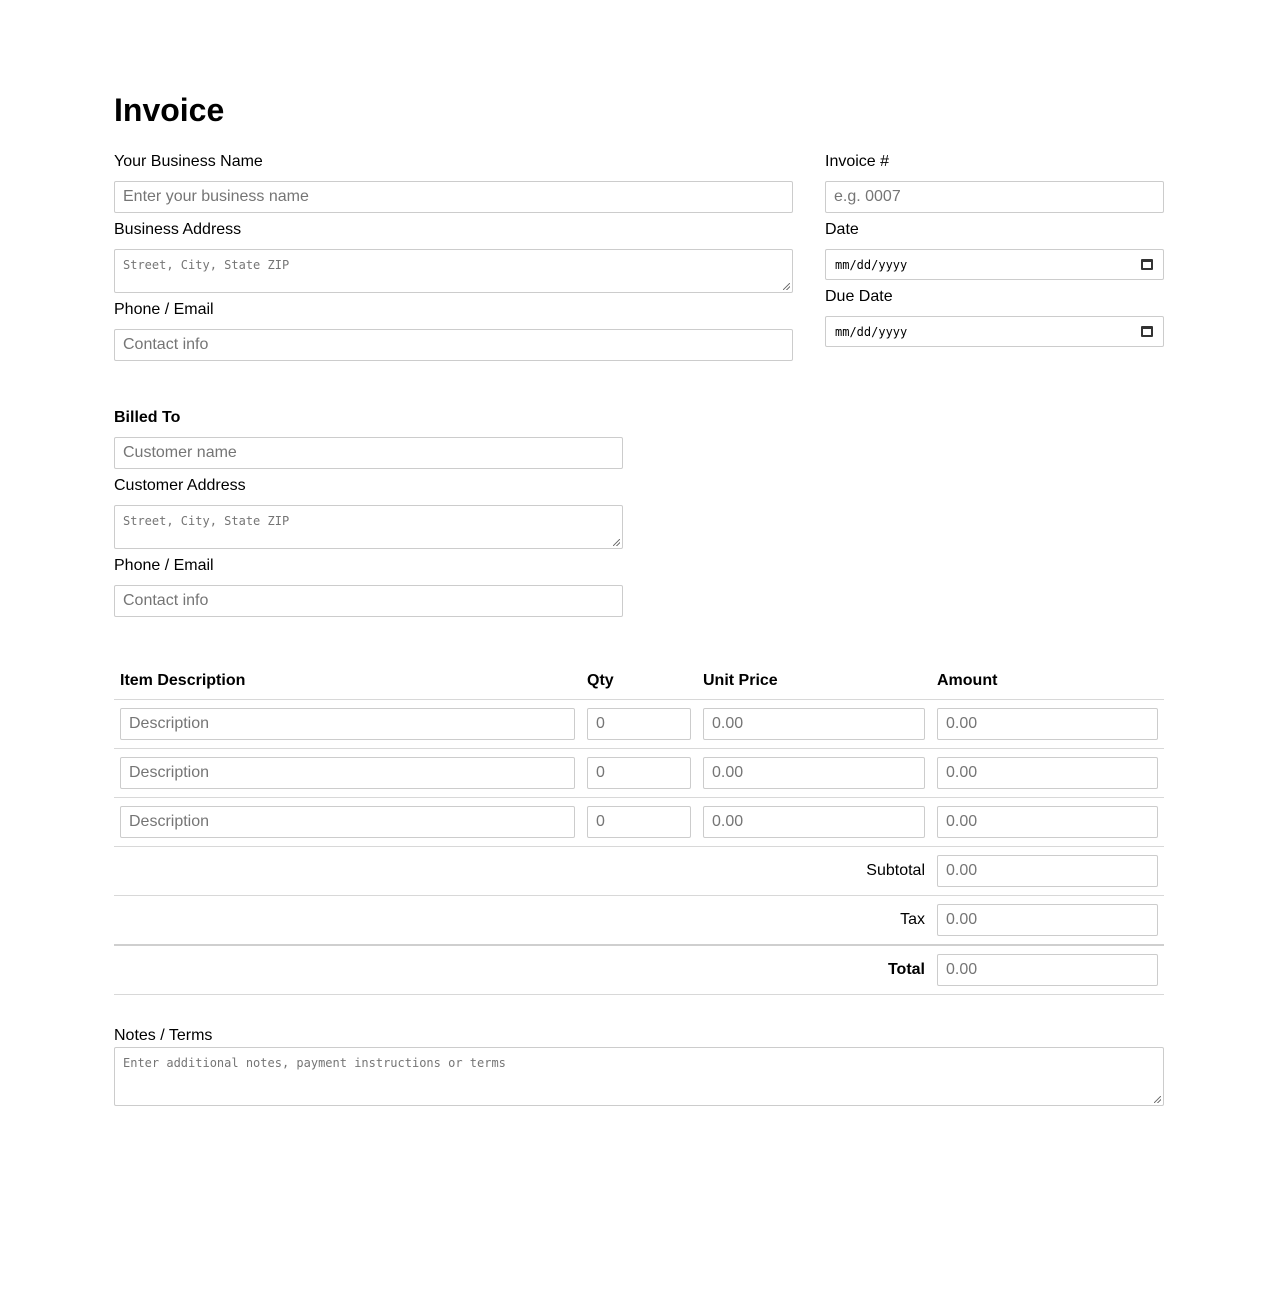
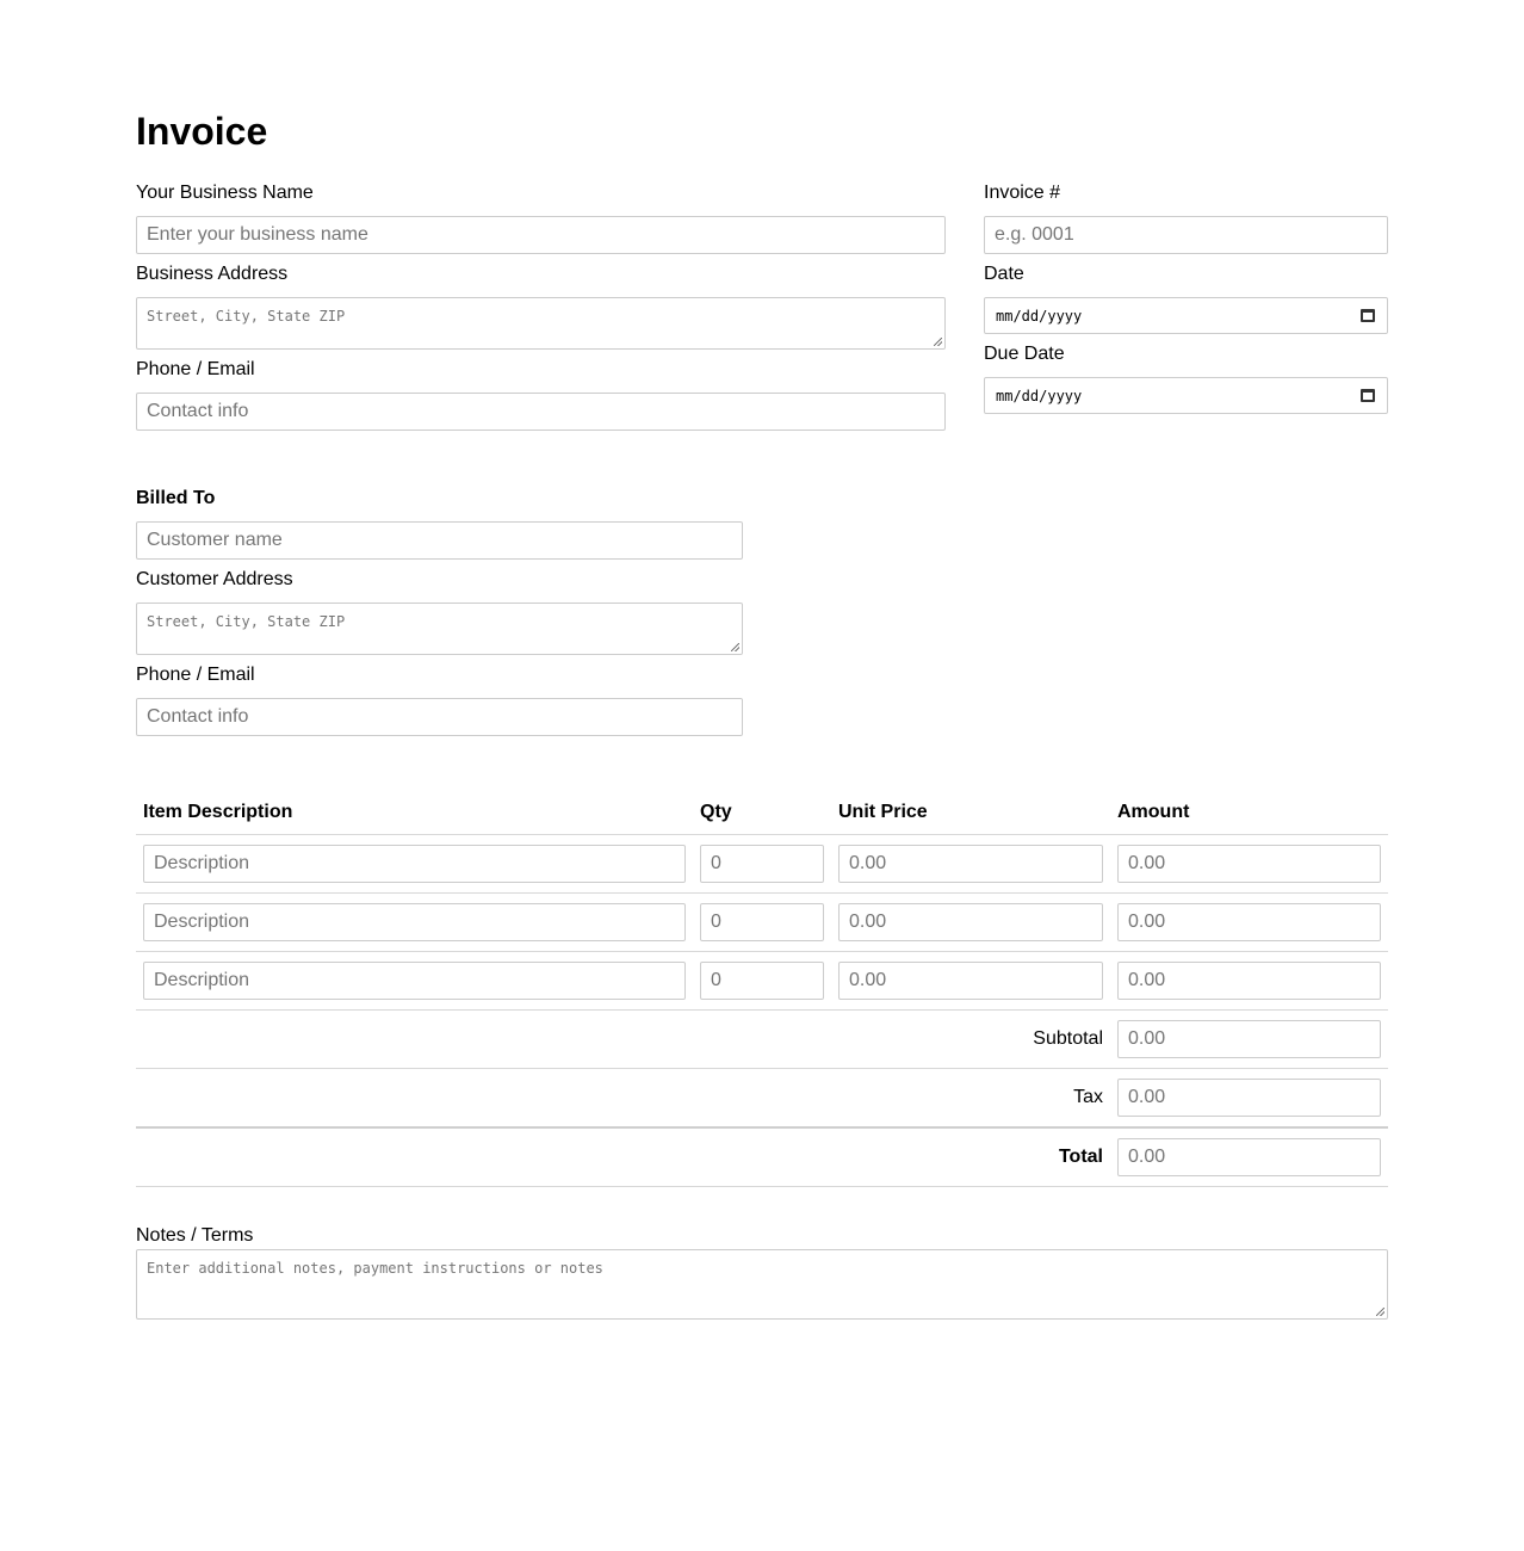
  Invoice
  Your Business Name
  Enter your business name
  Business Address
  Street, City, State ZIP
  Phone / Email
  Contact info
  Invoice #
- e.g. 0007
+ e.g. 0001
  Date
  mm/dd/yyyy
  Due Date
  mm/dd/yyyy
  Billed To
  Customer name
  Customer Address
  Street, City, State ZIP
  Phone / Email
  Contact info
  Item Description
  Qty
  Unit Price
  Amount
  Description
  0
  0.00
  0.00
  Description
  0
  0.00
  0.00
  Description
  0
  0.00
  0.00
  Subtotal
  0.00
  Tax
  0.00
  Total
  0.00
  Notes / Terms
- Enter additional notes, payment instructions or terms
+ Enter additional notes, payment instructions or notes
